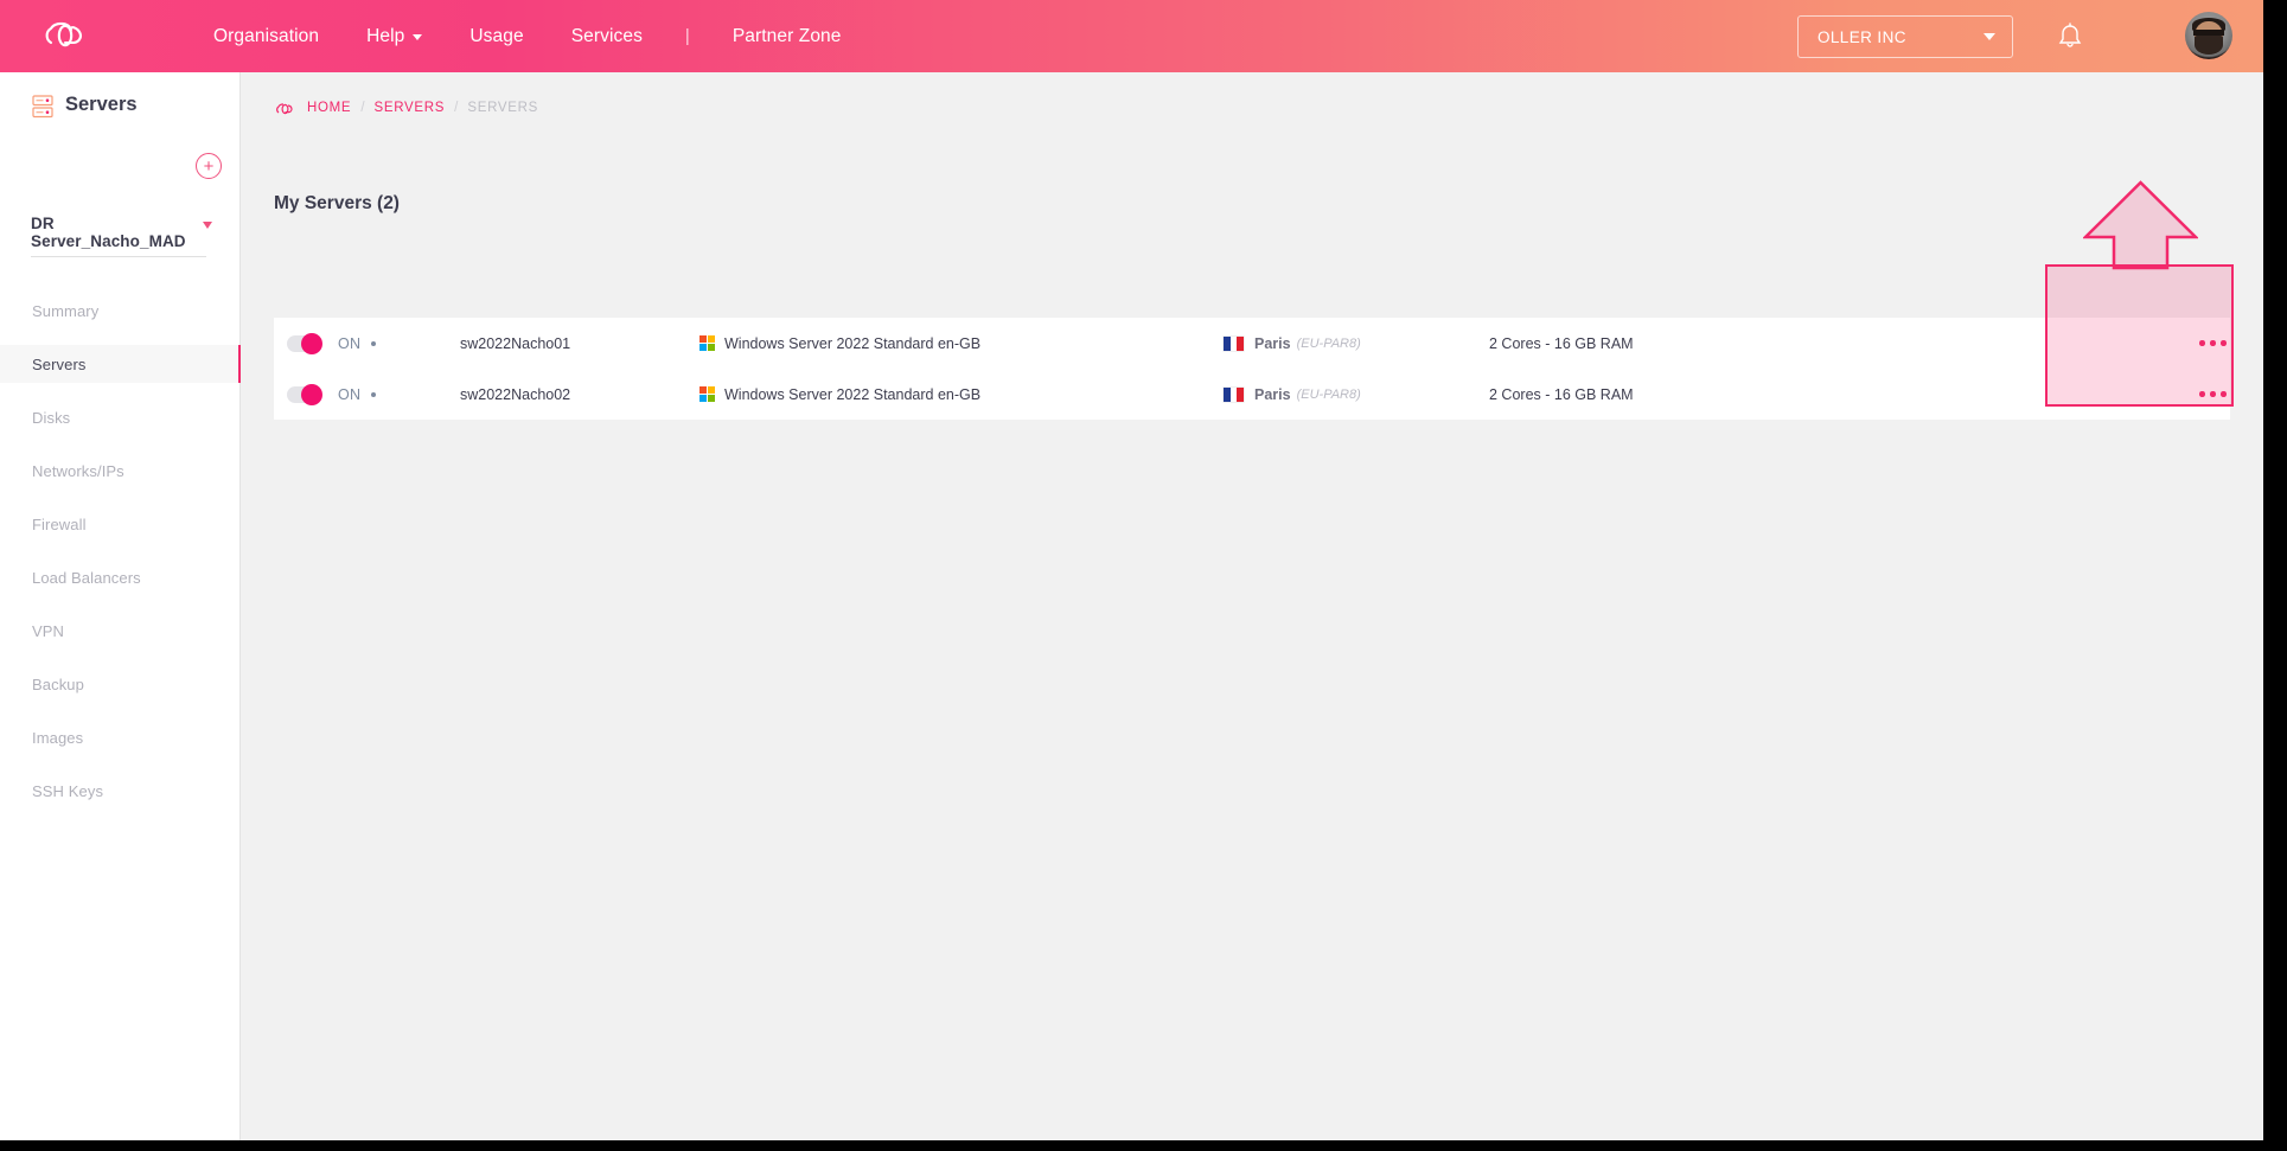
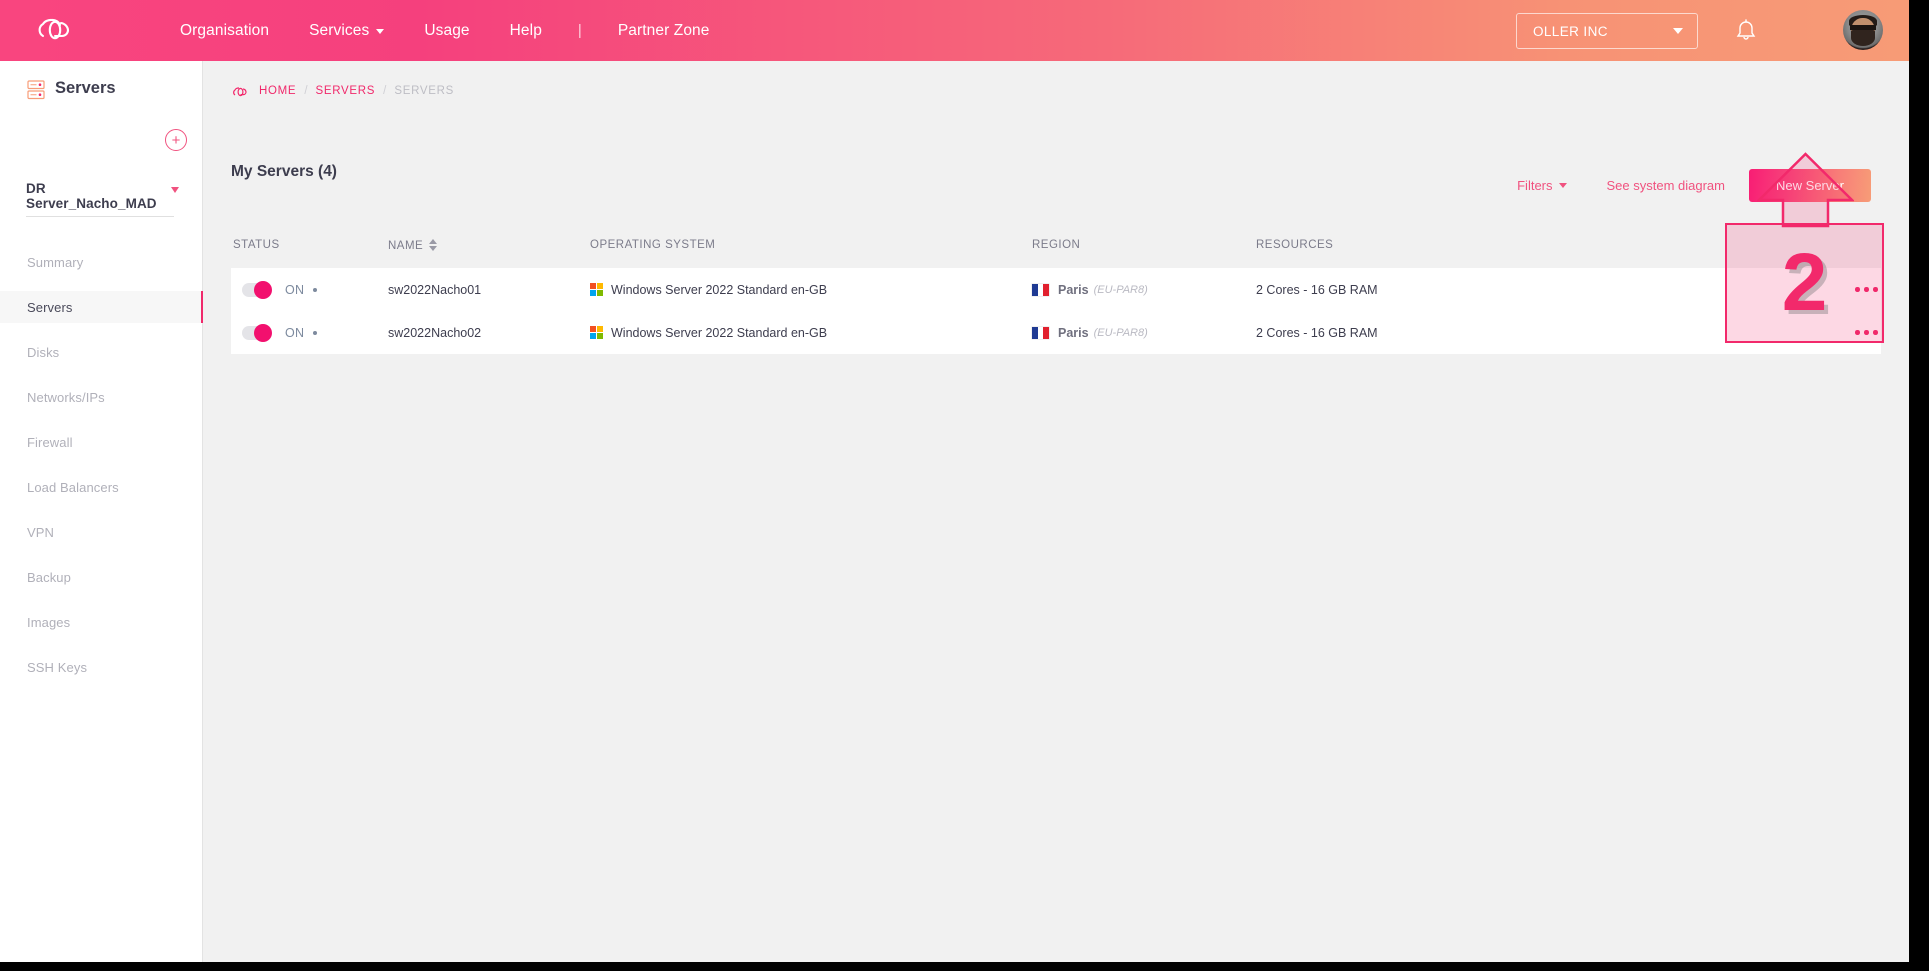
  Organisation
- Help
+ Services
  Usage
- Services
+ Help
  |
  Partner Zone
  OLLER INC
  Servers
  +
  DR Server_Nacho_MAD
  Summary
  Servers
  Disks
  Networks/IPs
  Firewall
  Load Balancers
  VPN
  Backup
  Images
  SSH Keys
  HOME
  /
  SERVERS
  /
  SERVERS
- My Servers (2)
+ My Servers (4)
+ Filters
+ See system diagram
+ New Server
+ STATUS
+ NAME
+ OPERATING SYSTEM
+ REGION
+ RESOURCES
  ON
  sw2022Nacho01
  Windows Server 2022 Standard en-GB
  Paris
  (EU-PAR8)
  2 Cores - 16 GB RAM
  ON
  sw2022Nacho02
  Windows Server 2022 Standard en-GB
  Paris
  (EU-PAR8)
  2 Cores - 16 GB RAM
+ 2
